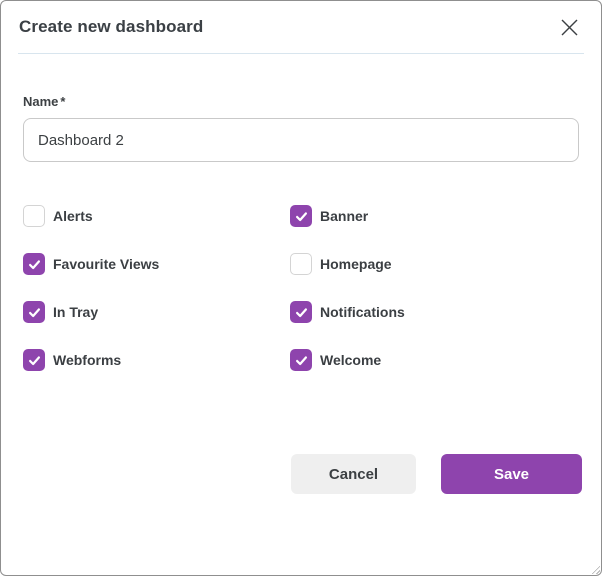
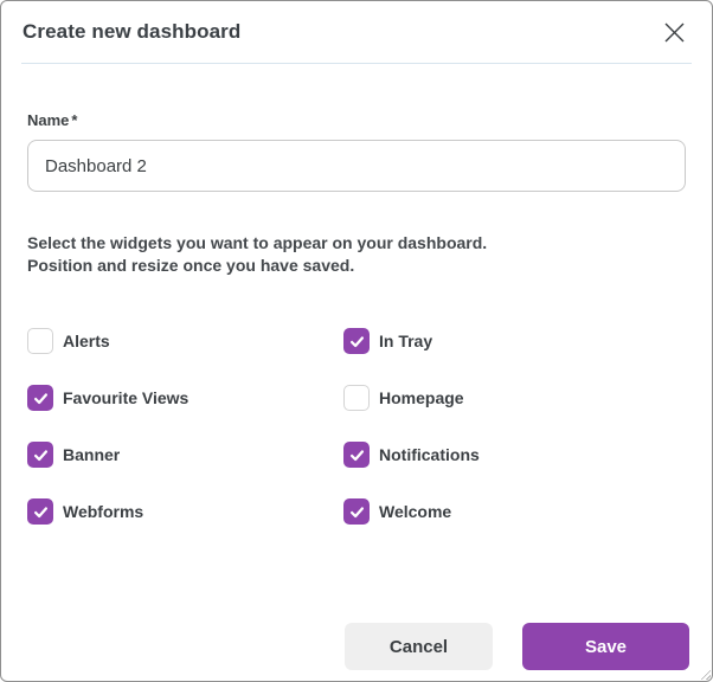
  Create new dashboard
  Name *
  Dashboard 2
+ Select the widgets you want to appear on your dashboard.
+ Position and resize once you have saved.
  Alerts
- Banner
+ In Tray
  Favourite Views
  Homepage
- In Tray
+ Banner
  Notifications
  Webforms
  Welcome
  Cancel
  Save
